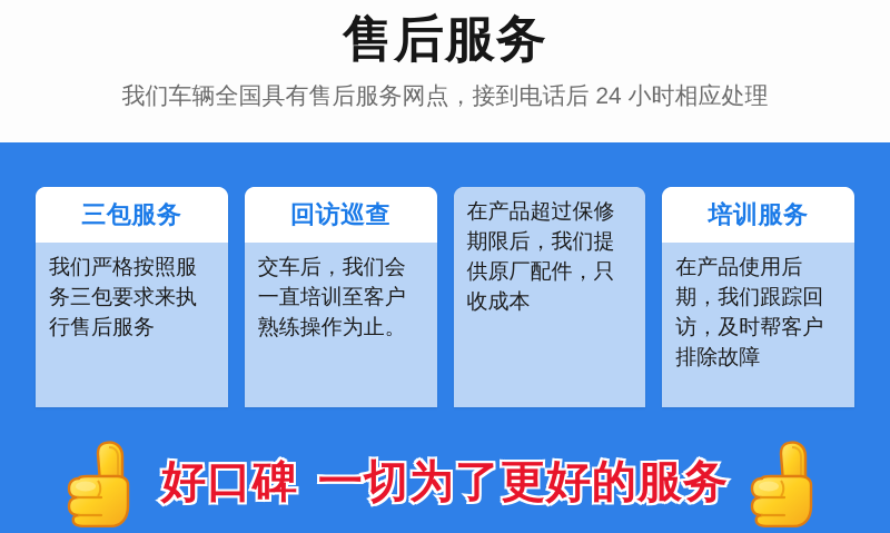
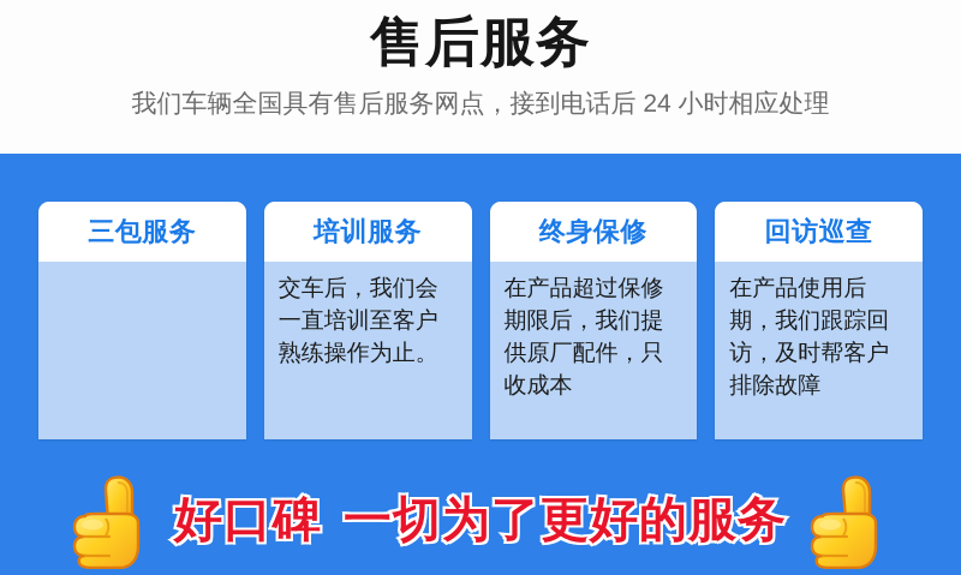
  售后服务
  我们车辆全国具有售后服务网点，接到电话后 24 小时相应处理
  三包服务
- 我们严格按照服务三包要求来执行售后服务
- 回访巡查
+ 培训服务
  交车后，我们会一直培训至客户熟练操作为止。
+ 终身保修
  在产品超过保修期限后，我们提供原厂配件，只收成本
- 培训服务
+ 回访巡查
  在产品使用后期，我们跟踪回访，及时帮客户排除故障
  好口碑 一切为了更好的服务
